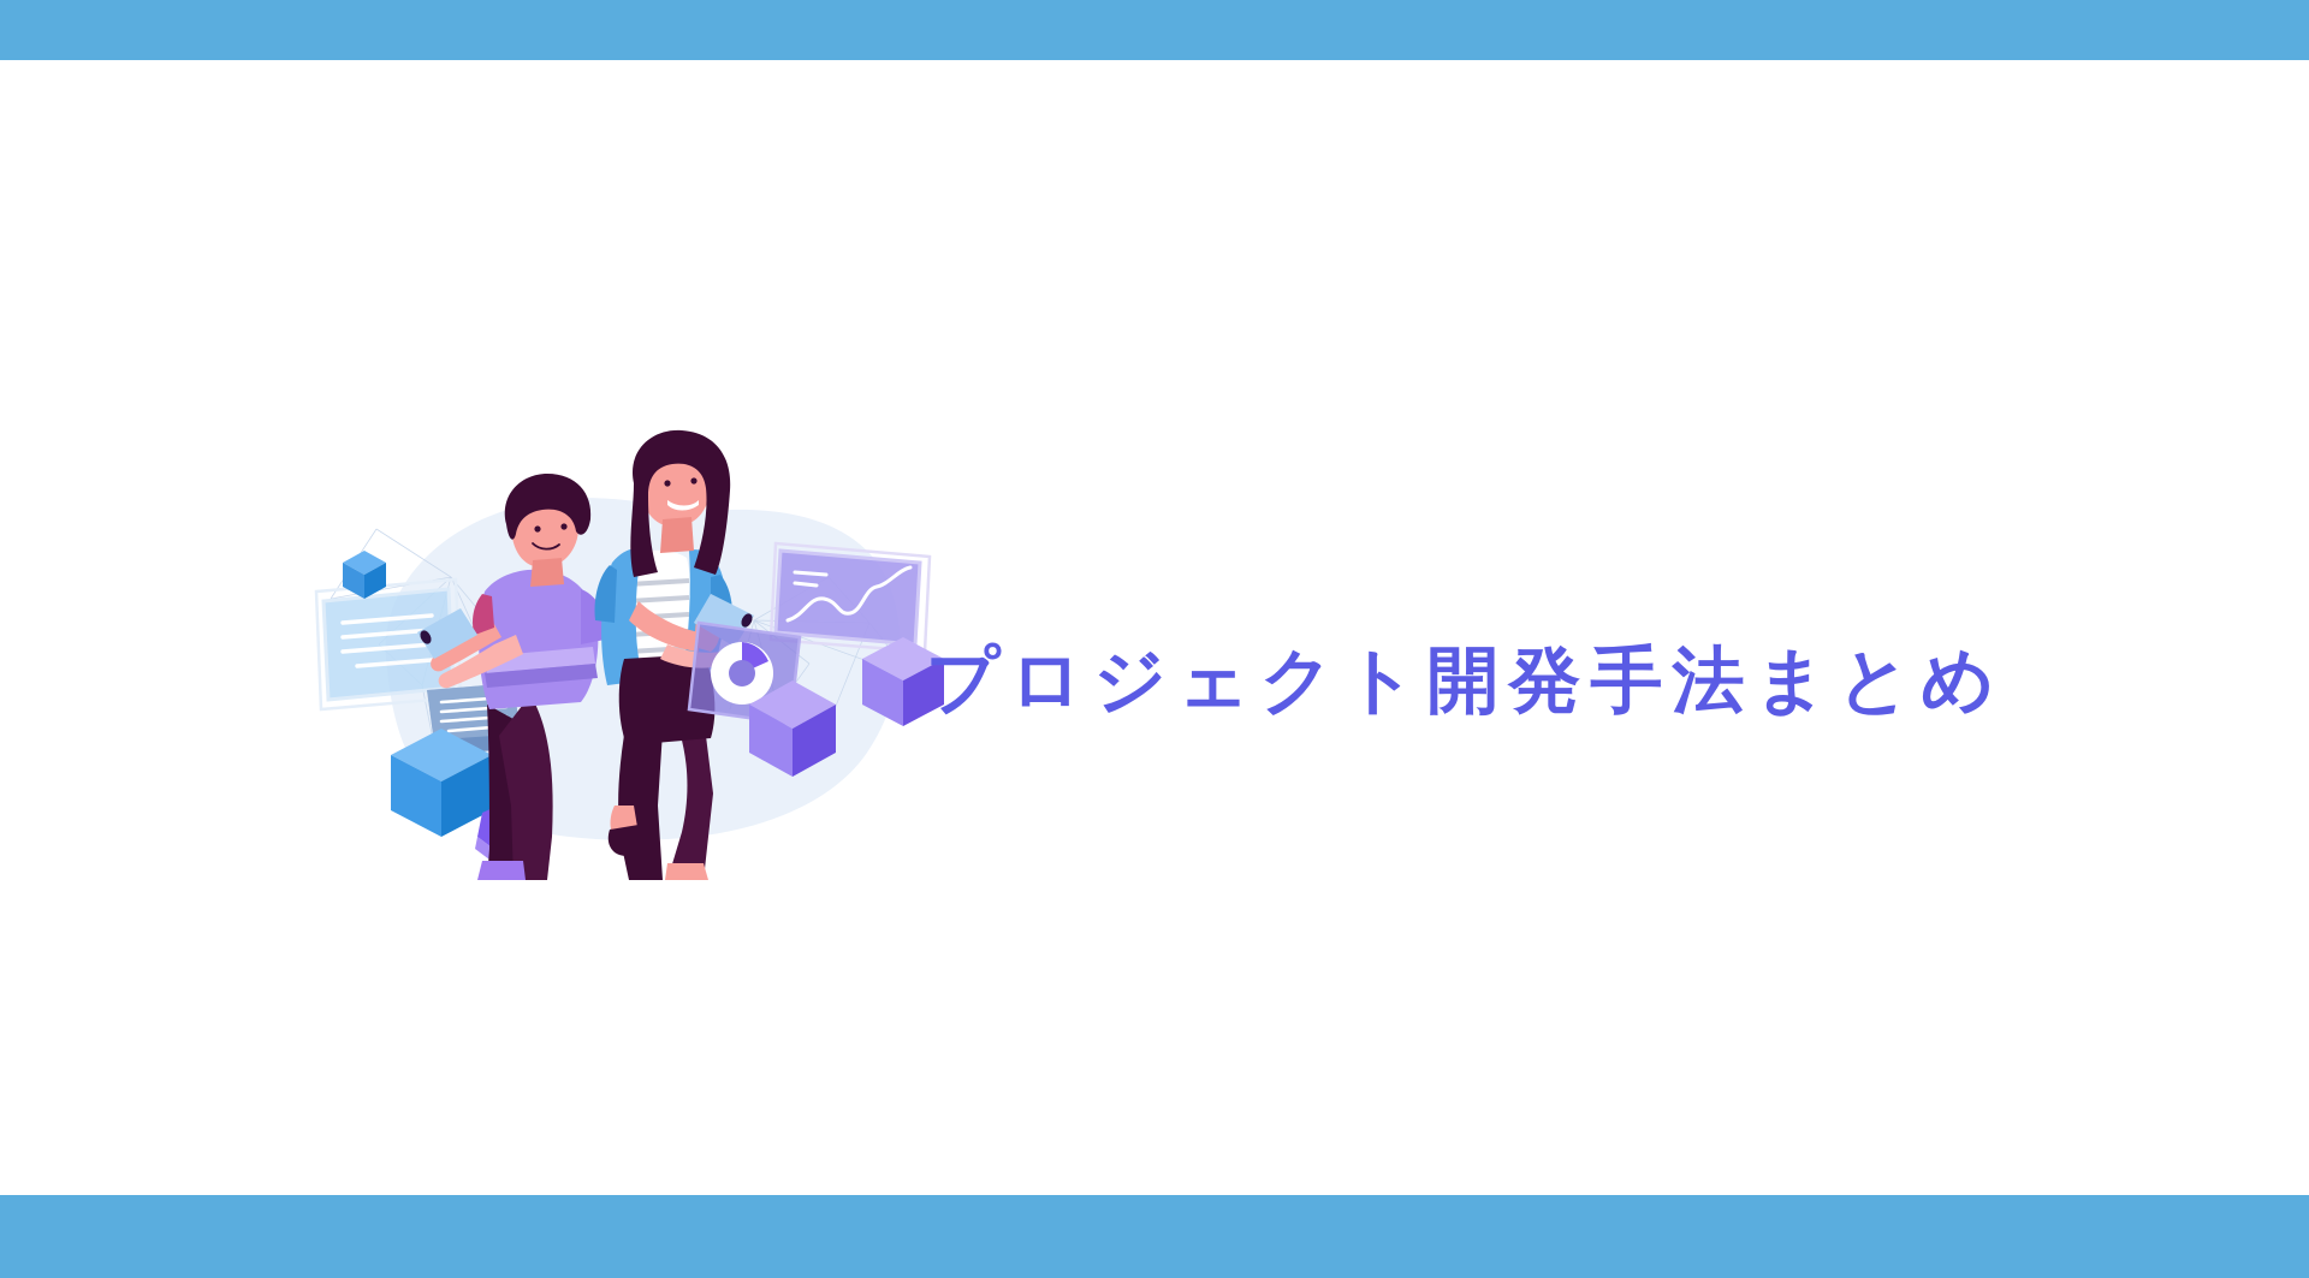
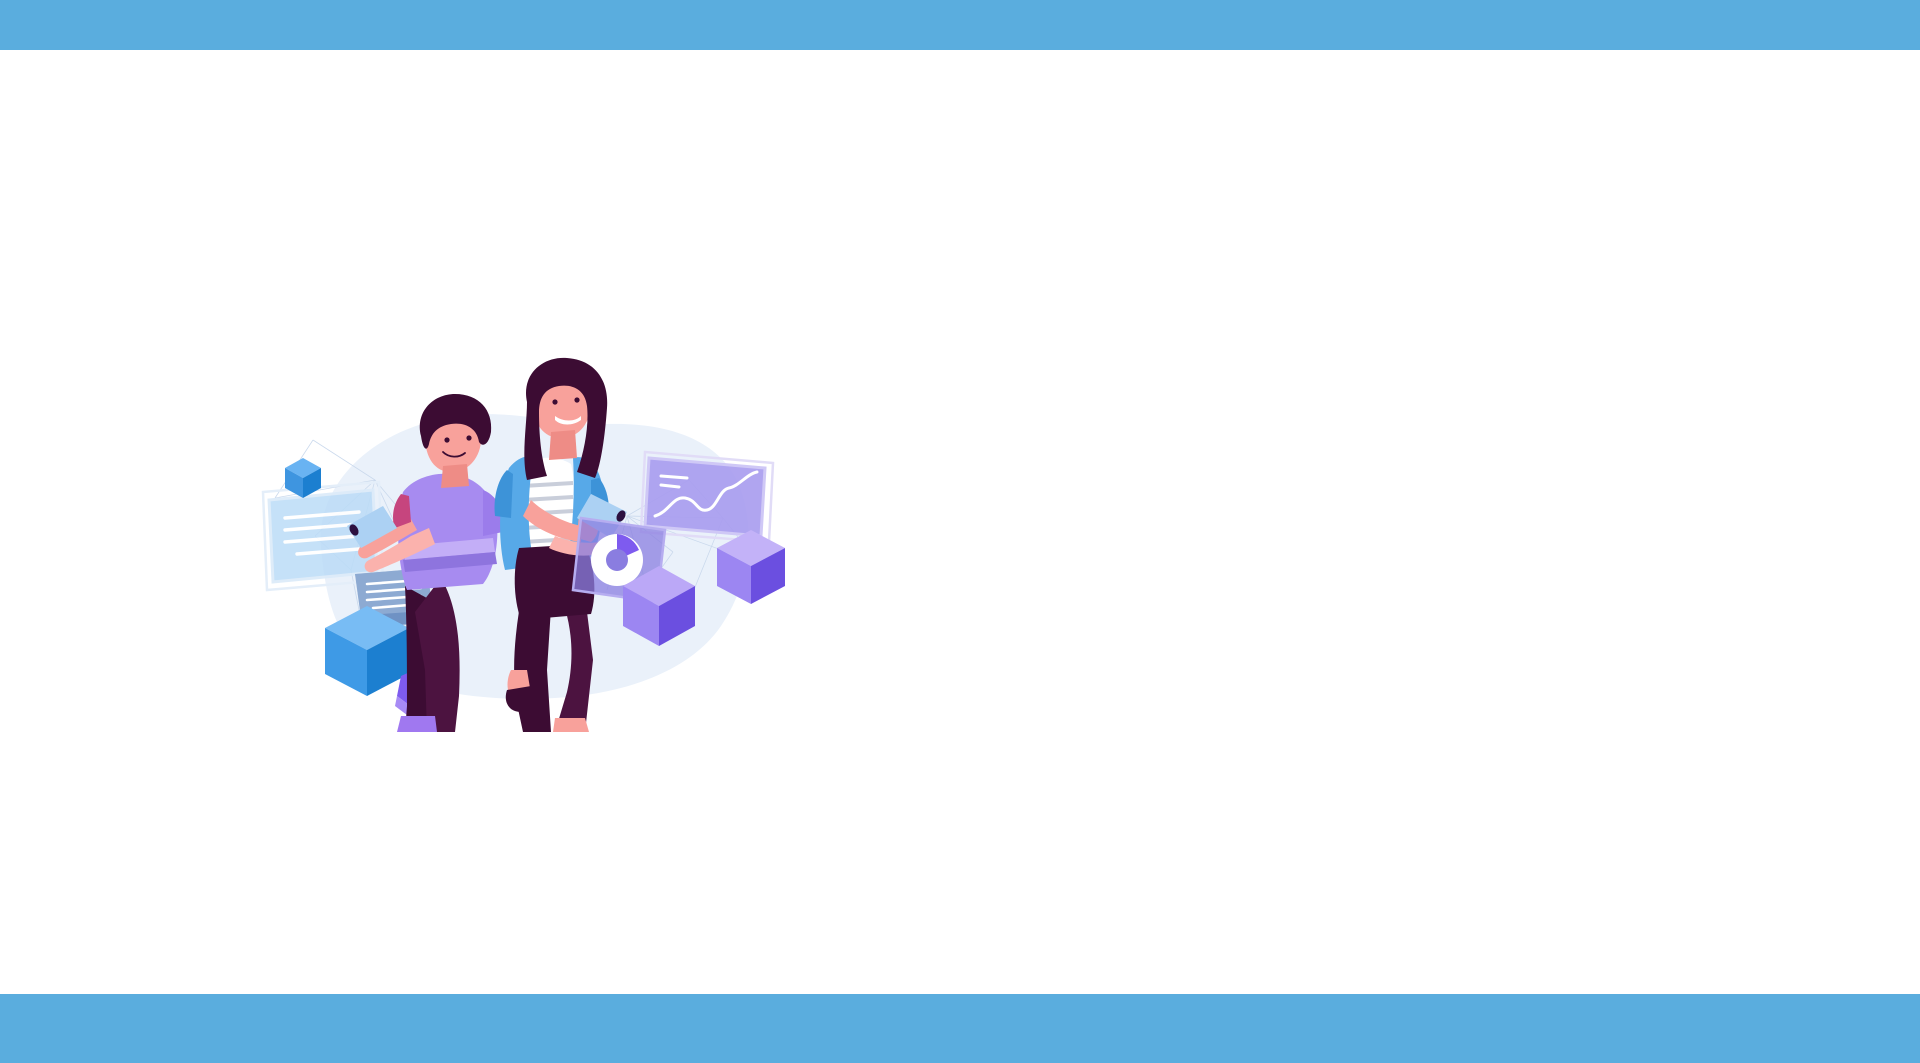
- プロジェクト開発手法まとめ
